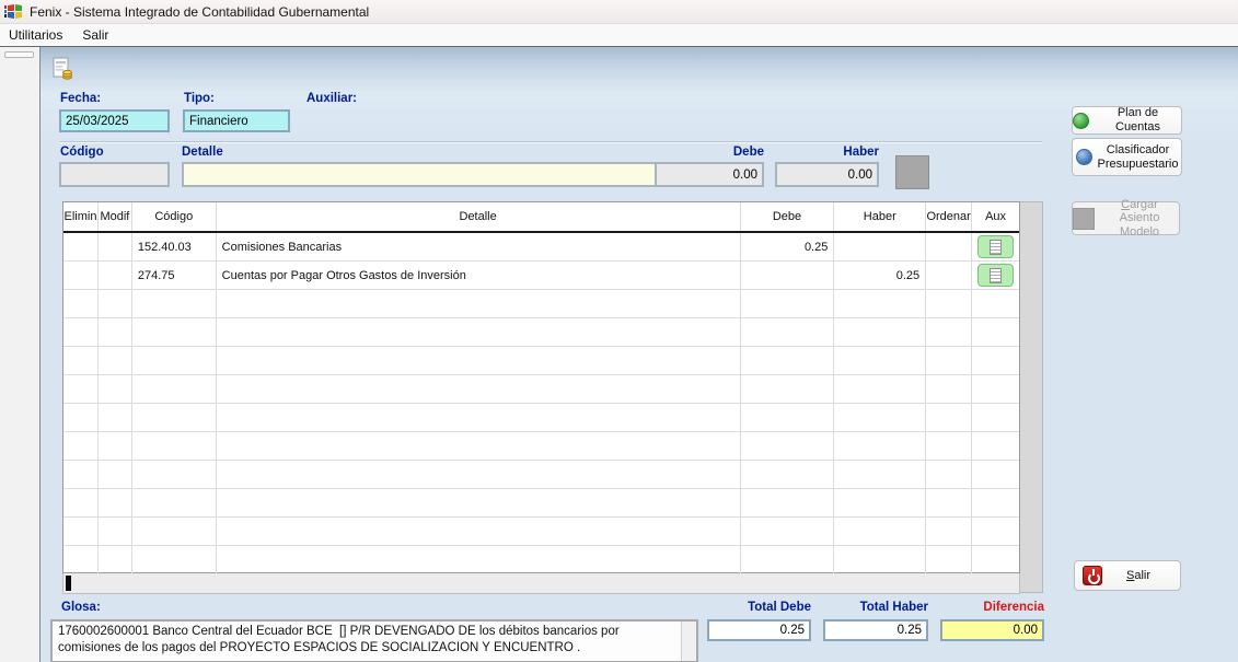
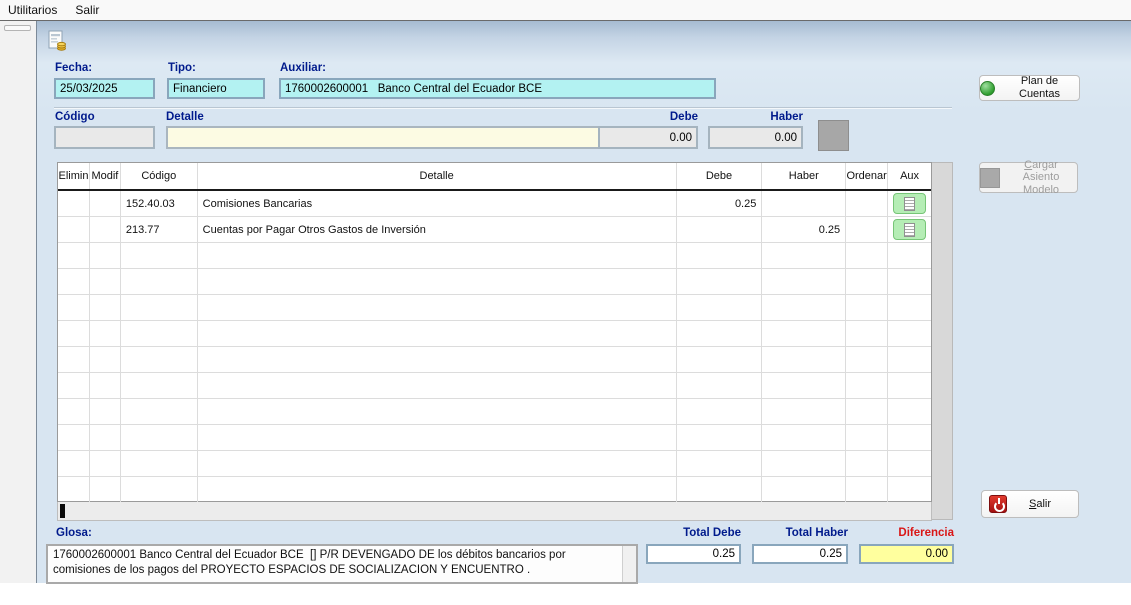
- Fenix - Sistema Integrado de Contabilidad Gubernamental
  Utilitarios
  Salir
  Fecha:
  Tipo:
  Auxiliar:
  25/03/2025
  Financiero
+ 1760002600001 Banco Central del Ecuador BCE
  Código
  Detalle
  Debe
  Haber
  0.00
  0.00
  Plan de Cuentas
- Clasificador
- Presupuestario
  Cargar Asiento
  Modelo
  Salir
  Elimin
  Modif
  Código
  Detalle
  Debe
  Haber
  Ordenar
  Aux
  152.40.03
  Comisiones Bancarias
  0.25
- 274.75
+ 213.77
  Cuentas por Pagar Otros Gastos de Inversión
  0.25
  Glosa:
  Total Debe
  Total Haber
  Diferencia
  0.25
  0.25
  0.00
